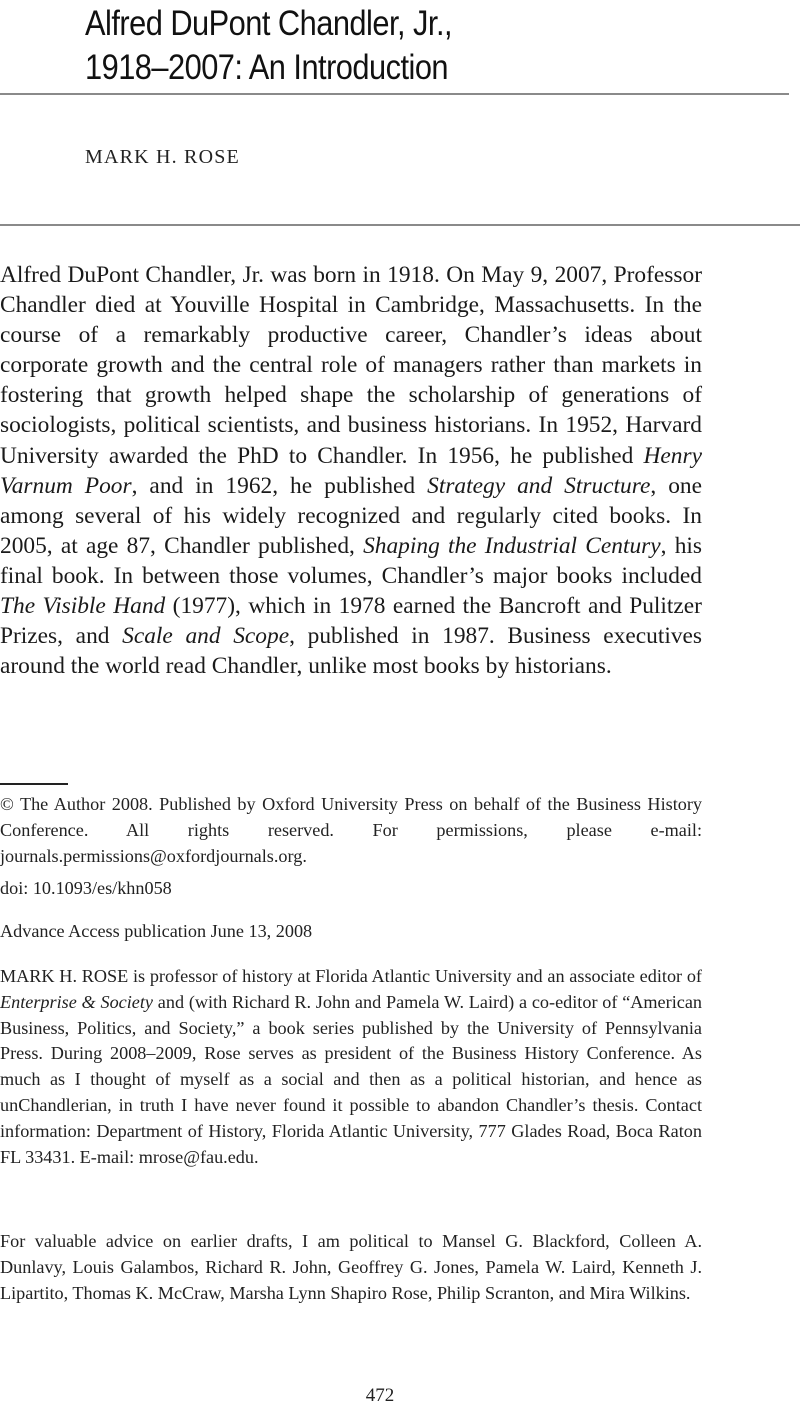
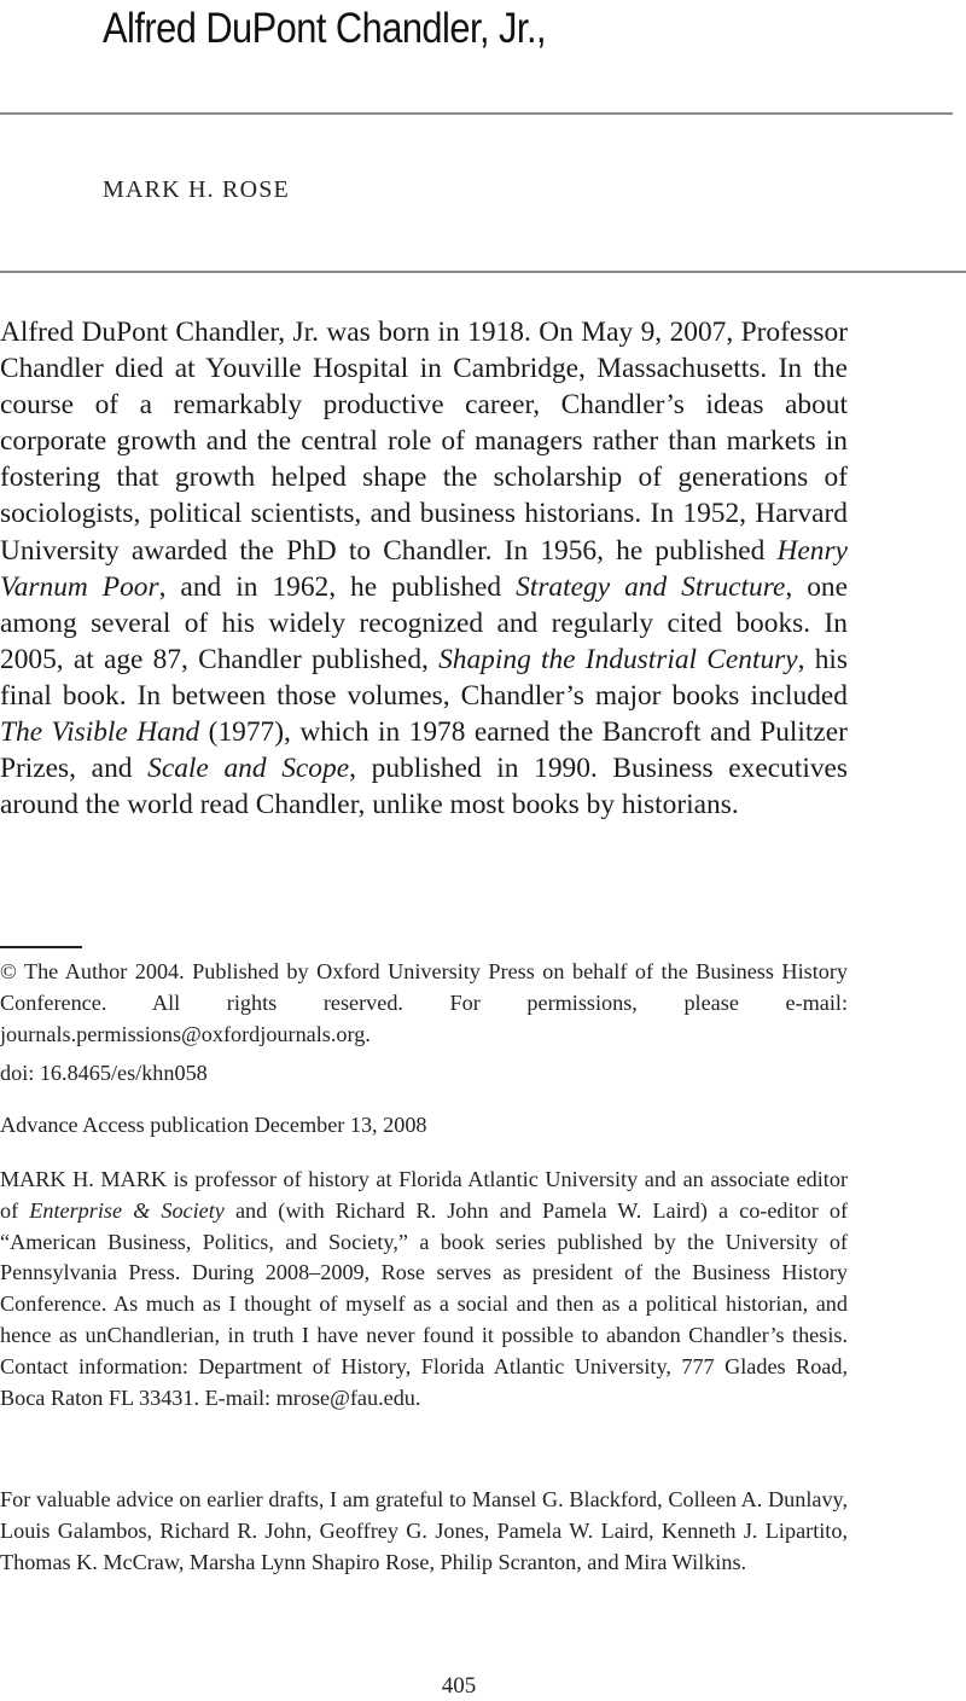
  Alfred DuPont Chandler, Jr.,
- 1918–2007: An Introduction
  MARK H. ROSE
- Alfred DuPont Chandler, Jr. was born in 1918. On May 9, 2007, Professor Chandler died at Youville Hospital in Cambridge, Massachusetts. In the course of a remarkably productive career, Chandler’s ideas about corporate growth and the central role of managers rather than markets in fostering that growth helped shape the scholarship of generations of sociologists, political scientists, and business historians. In 1952, Harvard University awarded the PhD to Chandler. In 1956, he published Henry Varnum Poor, and in 1962, he published Strategy and Structure, one among several of his widely recognized and regularly cited books. In 2005, at age 87, Chandler published, Shaping the Industrial Century, his final book. In between those volumes, Chandler’s major books included The Visible Hand (1977), which in 1978 earned the Bancroft and Pulitzer Prizes, and Scale and Scope, published in 1987. Business executives around the world read Chandler, unlike most books by historians.
+ Alfred DuPont Chandler, Jr. was born in 1918. On May 9, 2007, Professor Chandler died at Youville Hospital in Cambridge, Massachusetts. In the course of a remarkably productive career, Chandler’s ideas about corporate growth and the central role of managers rather than markets in fostering that growth helped shape the scholarship of generations of sociologists, political scientists, and business historians. In 1952, Harvard University awarded the PhD to Chandler. In 1956, he published Henry Varnum Poor, and in 1962, he published Strategy and Structure, one among several of his widely recognized and regularly cited books. In 2005, at age 87, Chandler published, Shaping the Industrial Century, his final book. In between those volumes, Chandler’s major books included The Visible Hand (1977), which in 1978 earned the Bancroft and Pulitzer Prizes, and Scale and Scope, published in 1990. Business executives around the world read Chandler, unlike most books by historians.
- © The Author 2008. Published by Oxford University Press on behalf of the Business History Conference. All rights reserved. For permissions, please e-mail: journals.permissions@oxfordjournals.org.
+ © The Author 2004. Published by Oxford University Press on behalf of the Business History Conference. All rights reserved. For permissions, please e-mail: journals.permissions@oxfordjournals.org.
- doi: 10.1093/es/khn058
+ doi: 16.8465/es/khn058
- Advance Access publication June 13, 2008
+ Advance Access publication December 13, 2008
- MARK H. ROSE is professor of history at Florida Atlantic University and an associate editor of Enterprise & Society and (with Richard R. John and Pamela W. Laird) a co-editor of “American Business, Politics, and Society,” a book series published by the University of Pennsylvania Press. During 2008–2009, Rose serves as president of the Business History Conference. As much as I thought of myself as a social and then as a political historian, and hence as unChandlerian, in truth I have never found it possible to abandon Chandler’s thesis. Contact information: Department of History, Florida Atlantic University, 777 Glades Road, Boca Raton FL 33431. E-mail: mrose@fau.edu.
+ MARK H. MARK is professor of history at Florida Atlantic University and an associate editor of Enterprise & Society and (with Richard R. John and Pamela W. Laird) a co-editor of “American Business, Politics, and Society,” a book series published by the University of Pennsylvania Press. During 2008–2009, Rose serves as president of the Business History Conference. As much as I thought of myself as a social and then as a political historian, and hence as unChandlerian, in truth I have never found it possible to abandon Chandler’s thesis. Contact information: Department of History, Florida Atlantic University, 777 Glades Road, Boca Raton FL 33431. E-mail: mrose@fau.edu.
- For valuable advice on earlier drafts, I am political to Mansel G. Blackford, Colleen A. Dunlavy, Louis Galambos, Richard R. John, Geoffrey G. Jones, Pamela W. Laird, Kenneth J. Lipartito, Thomas K. McCraw, Marsha Lynn Shapiro Rose, Philip Scranton, and Mira Wilkins.
+ For valuable advice on earlier drafts, I am grateful to Mansel G. Blackford, Colleen A. Dunlavy, Louis Galambos, Richard R. John, Geoffrey G. Jones, Pamela W. Laird, Kenneth J. Lipartito, Thomas K. McCraw, Marsha Lynn Shapiro Rose, Philip Scranton, and Mira Wilkins.
- 472
+ 405
